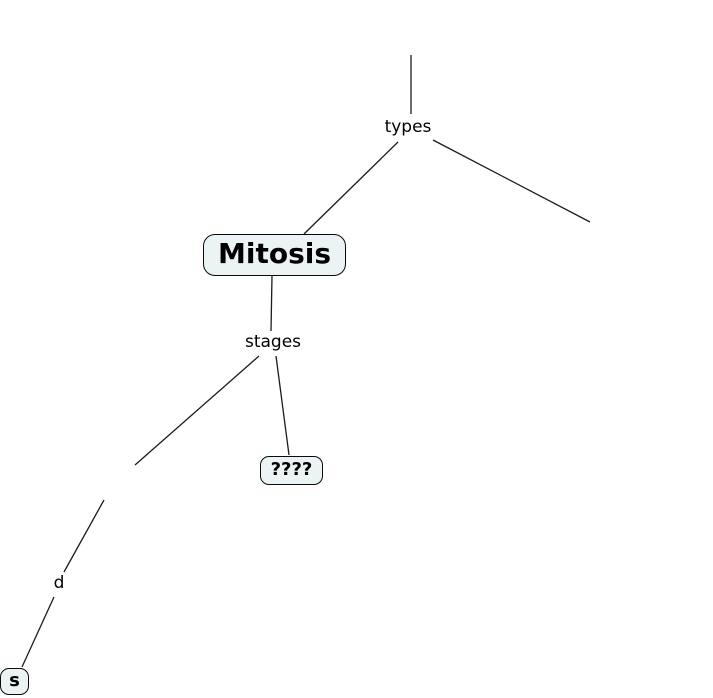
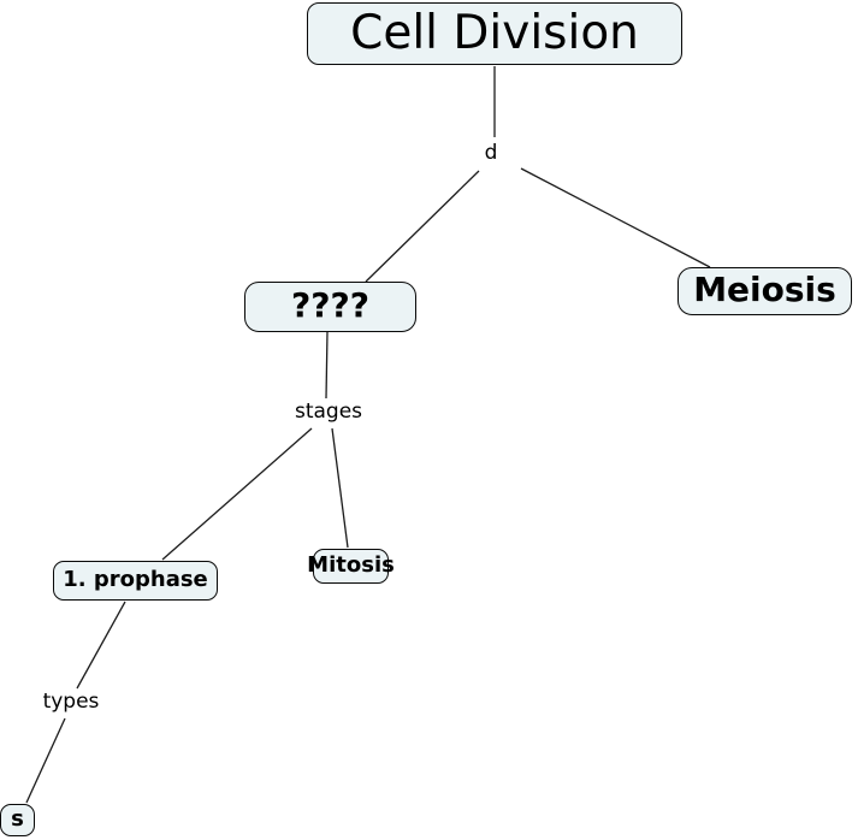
+ Cell Division
- Mitosis
+ ????
+ Meiosis
+ 1. prophase
- ????
+ Mitosis
  s
- types
+ d
  stages
- d
+ types
